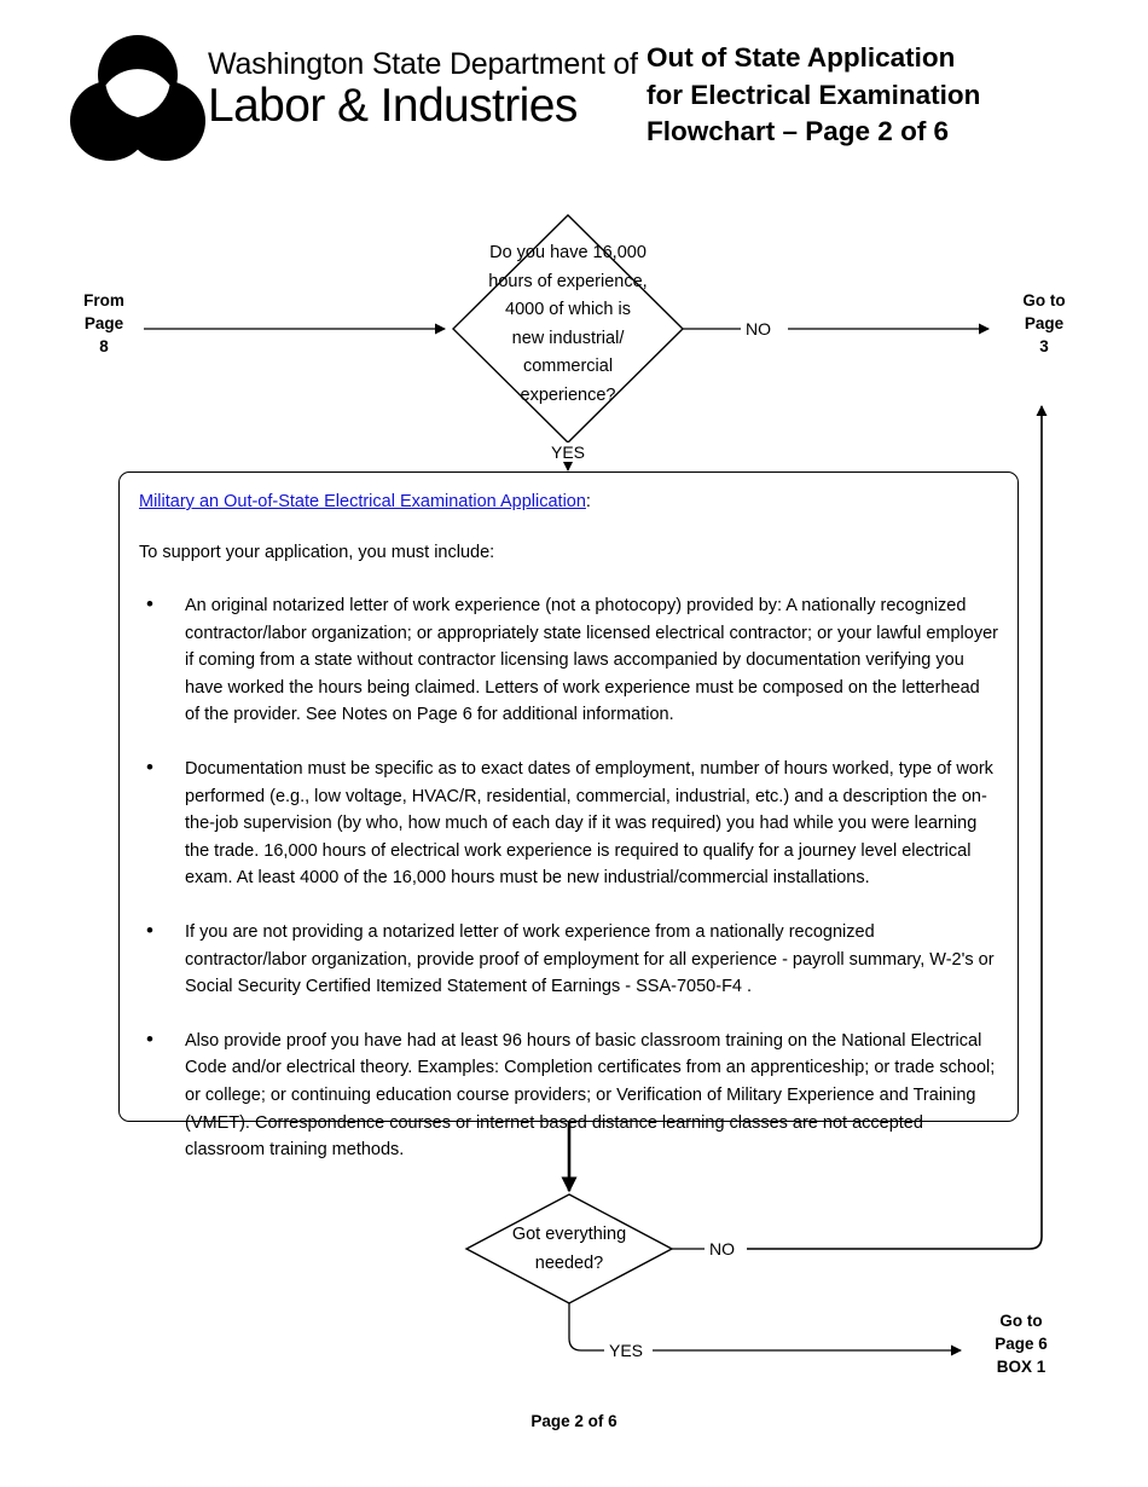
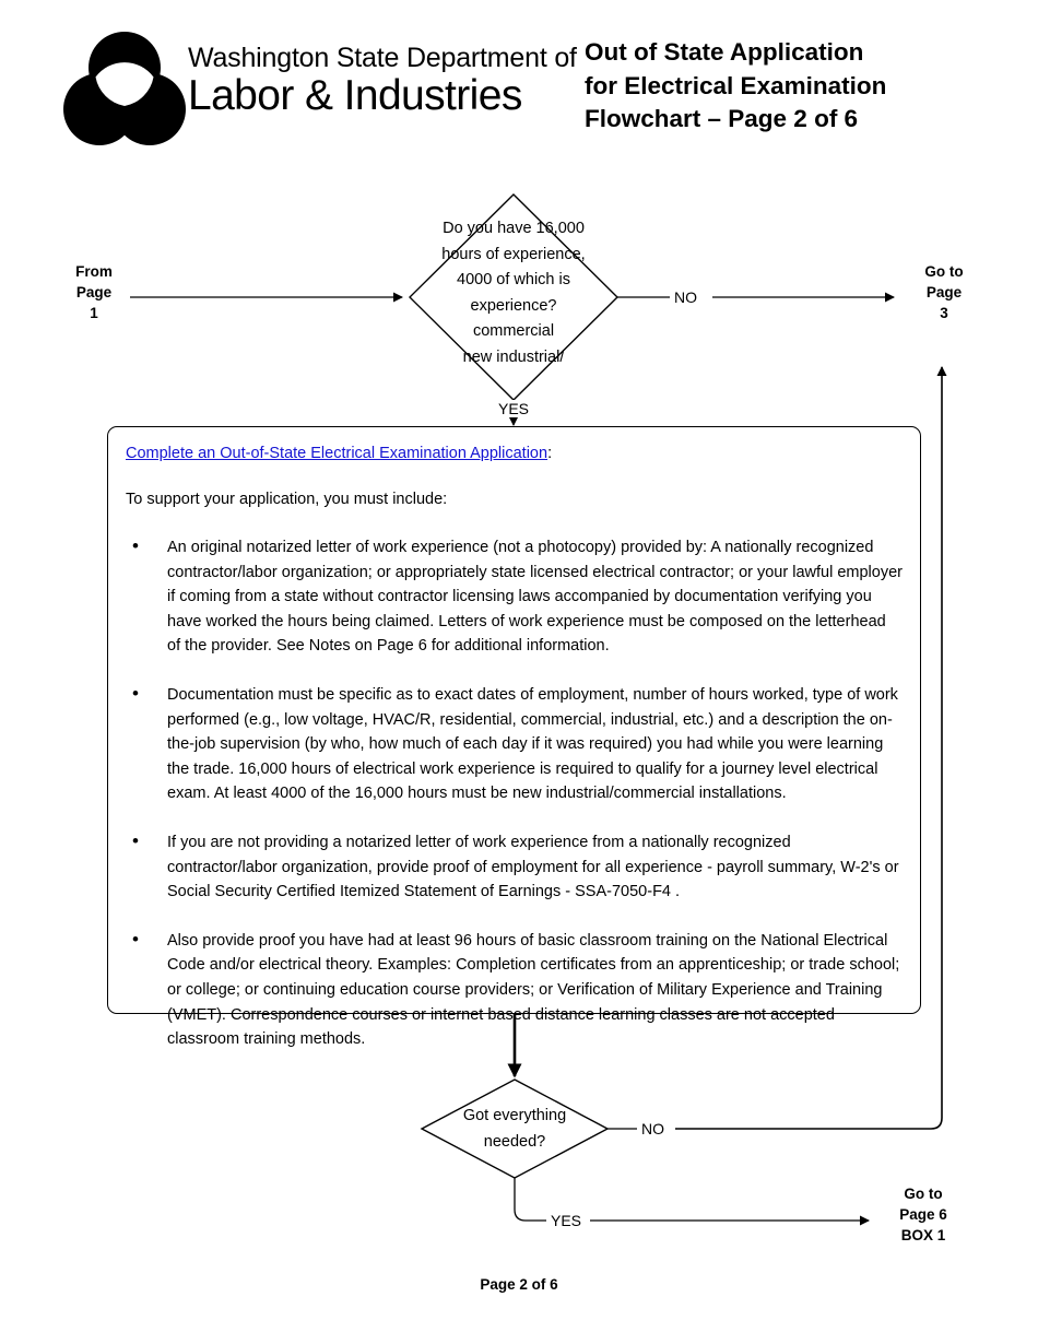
  Washington State Department
  Labor & Industries
  Out of State Application
  for Electrical Examination
  Flowchart – Page 2 of 6
  From
  Page
- 8
+ 1
  Do you have 16,000
  hours of experience,
  4000 of which is
- new industrial/
+ experience?
  commercial
- experience?
+ new industrial/
  NO
  YES
  Go to
  Page
  3
- Military an Out-of-State Electrical Examination Application:
+ Complete an Out-of-State Electrical Examination Application:
  To support your application, you must include:
  •
  An original notarized letter of work experience (not a photocopy) provided by: A nationally recognized contractor/labor organization; or appropriately state licensed electrical contractor; or your lawful employer if coming from a state without contractor licensing laws accompanied by documentation verifying you have worked the hours being claimed. Letters of work experience must be composed on the letterhead of the provider. See Notes on Page 6 for additional information.
  •
  Documentation must be specific as to exact dates of employment, number of hours worked, type of work performed (e.g., low voltage, HVAC/R, residential, commercial, industrial, etc.) and a description the on-the-job supervision (by who, how much of each day if it was required) you had while you were learning the trade. 16,000 hours of electrical work experience is required to qualify for a journey level electrical exam. At least 4000 of the 16,000 hours must be new industrial/commercial installations.
  •
  If you are not providing a notarized letter of work experience from a nationally recognized contractor/labor organization, provide proof of employment for all experience - payroll summary, W-2's or Social Security Certified Itemized Statement of Earnings - SSA-7050-F4 .
  •
  Also provide proof you have had at least 96 hours of basic classroom training on the National Electrical Code and/or electrical theory. Examples: Completion certificates from an apprenticeship; or trade school; or college; or continuing education course providers; or Verification of Military Experience and Training (VMET). Correspondence courses or internet based distance learning classes are not accepted classroom training methods.
  Got everything
  needed?
  NO
  YES
  Go to
  Page 6
  BOX 1
  Page 2 of 6
